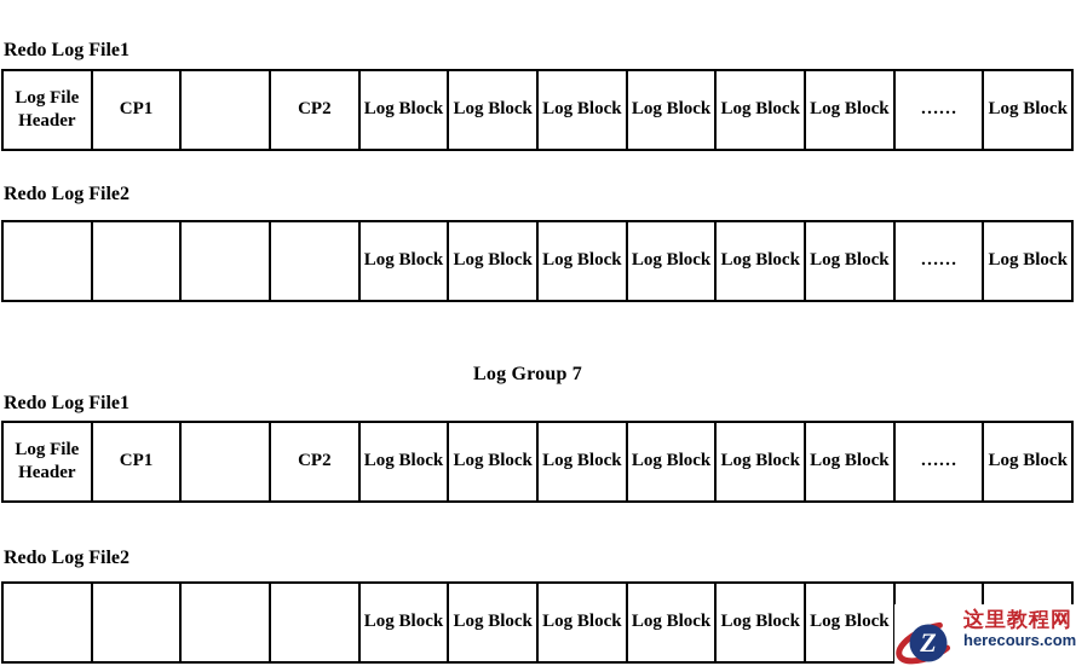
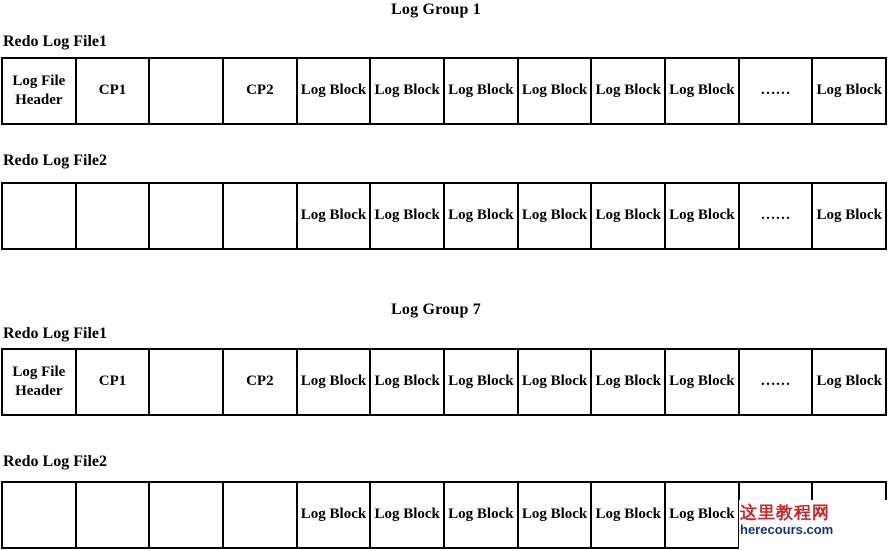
+ Log Group 1
  Redo Log File1
  Log File Header
  CP1
  CP2
  Log Block
  Log Block
  Log Block
  Log Block
  Log Block
  Log Block
  ……
  Log Block
  Redo Log File2
  Log Block
  Log Block
  Log Block
  Log Block
  Log Block
  Log Block
  ……
  Log Block
  Log Group 7
  Redo Log File1
  Log File Header
  CP1
  CP2
  Log Block
  Log Block
  Log Block
  Log Block
  Log Block
  Log Block
  ……
  Log Block
  Redo Log File2
  Log Block
  Log Block
  Log Block
  Log Block
  Log Block
  Log Block
- Z
  这里教程网
  herecours.com
